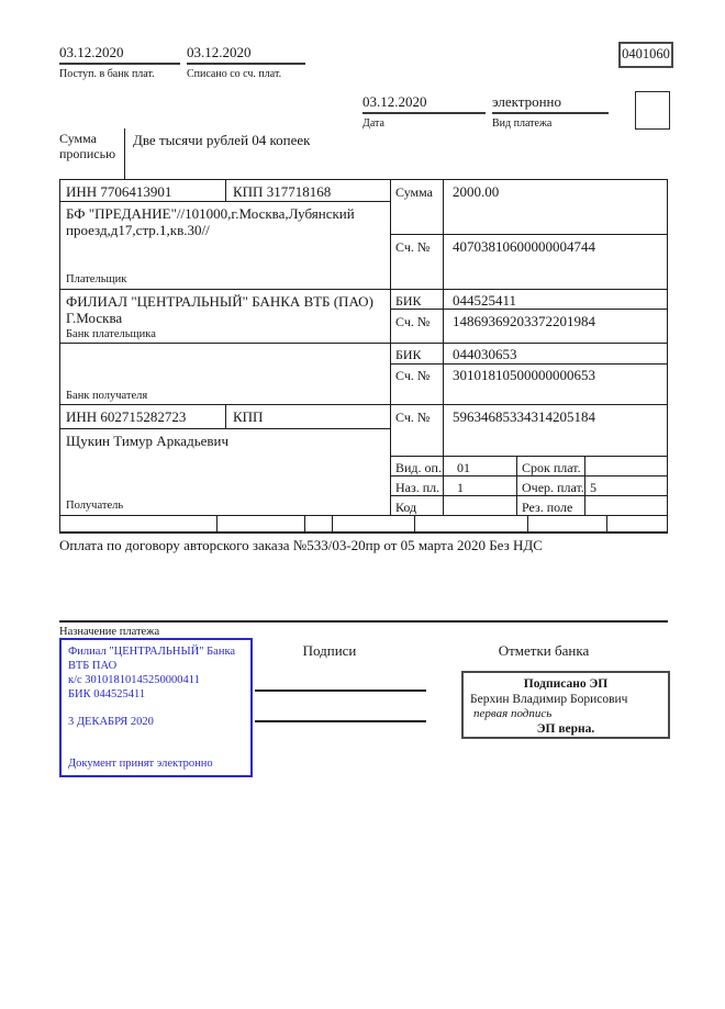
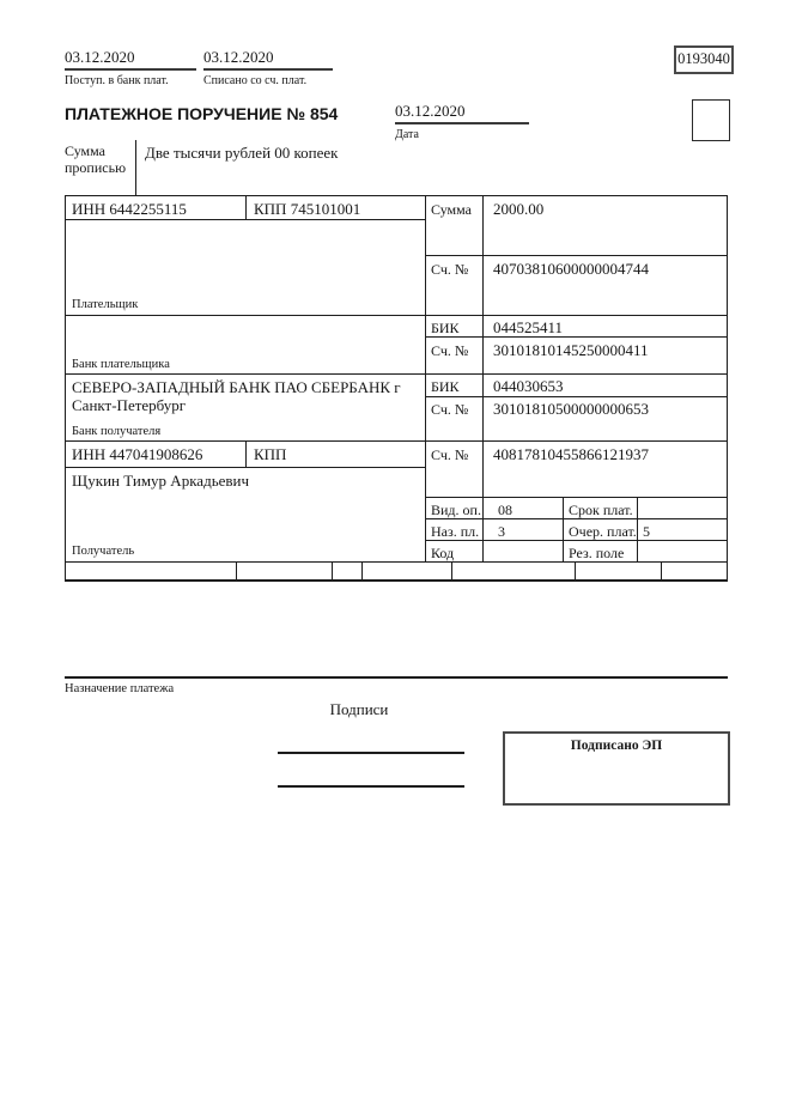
  03.12.2020
  Поступ. в банк плат.
  03.12.2020
  Списано со сч. плат.
- 0401060
+ 0193040
+ ПЛАТЕЖНОЕ ПОРУЧЕНИЕ № 854
  03.12.2020
  Дата
- электронно
- Вид платежа
  Сумма
  прописью
- Две тысячи рублей 04 копеек
+ Две тысячи рублей 00 копеек
- ИНН 7706413901
+ ИНН 6442255115
- КПП 317718168
+ КПП 745101001
  Сумма
  2000.00
- БФ "ПРЕДАНИЕ"//101000,г.Москва,Лубянский проезд,д17,стр.1,кв.30//
  Сч. №
  40703810600000004744
  Плательщик
- ФИЛИАЛ "ЦЕНТРАЛЬНЫЙ" БАНКА ВТБ (ПАО) Г.Москва
  БИК
  044525411
  Сч. №
- 14869369203372201984
+ 30101810145250000411
  Банк плательщика
+ СЕВЕРО-ЗАПАДНЫЙ БАНК ПАО СБЕРБАНК г Санкт-Петербург
  БИК
  044030653
  Сч. №
  30101810500000000653
  Банк получателя
- ИНН 602715282723
+ ИНН 447041908626
  КПП
  Сч. №
- 59634685334314205184
+ 40817810455866121937
  Щукин Тимур Аркадьевич
  Получатель
  Вид. оп.
- 01
+ 08
  Срок плат.
  Наз. пл.
- 1
+ 3
  Очер. плат.
  5
  Код
  Рез. поле
- Оплата по договору авторского заказа №533/03-20пр от 05 марта 2020 Без НДС
  Назначение платежа
- Филиал "ЦЕНТРАЛЬНЫЙ" Банка
- ВТБ ПАО
- к/с 30101810145250000411
- БИК 044525411
- 3 ДЕКАБРЯ 2020
- Документ принят электронно
  Подписи
- Отметки банка
  Подписано ЭП
- Берхин Владимир Борисович
- первая подпись
- ЭП верна.
